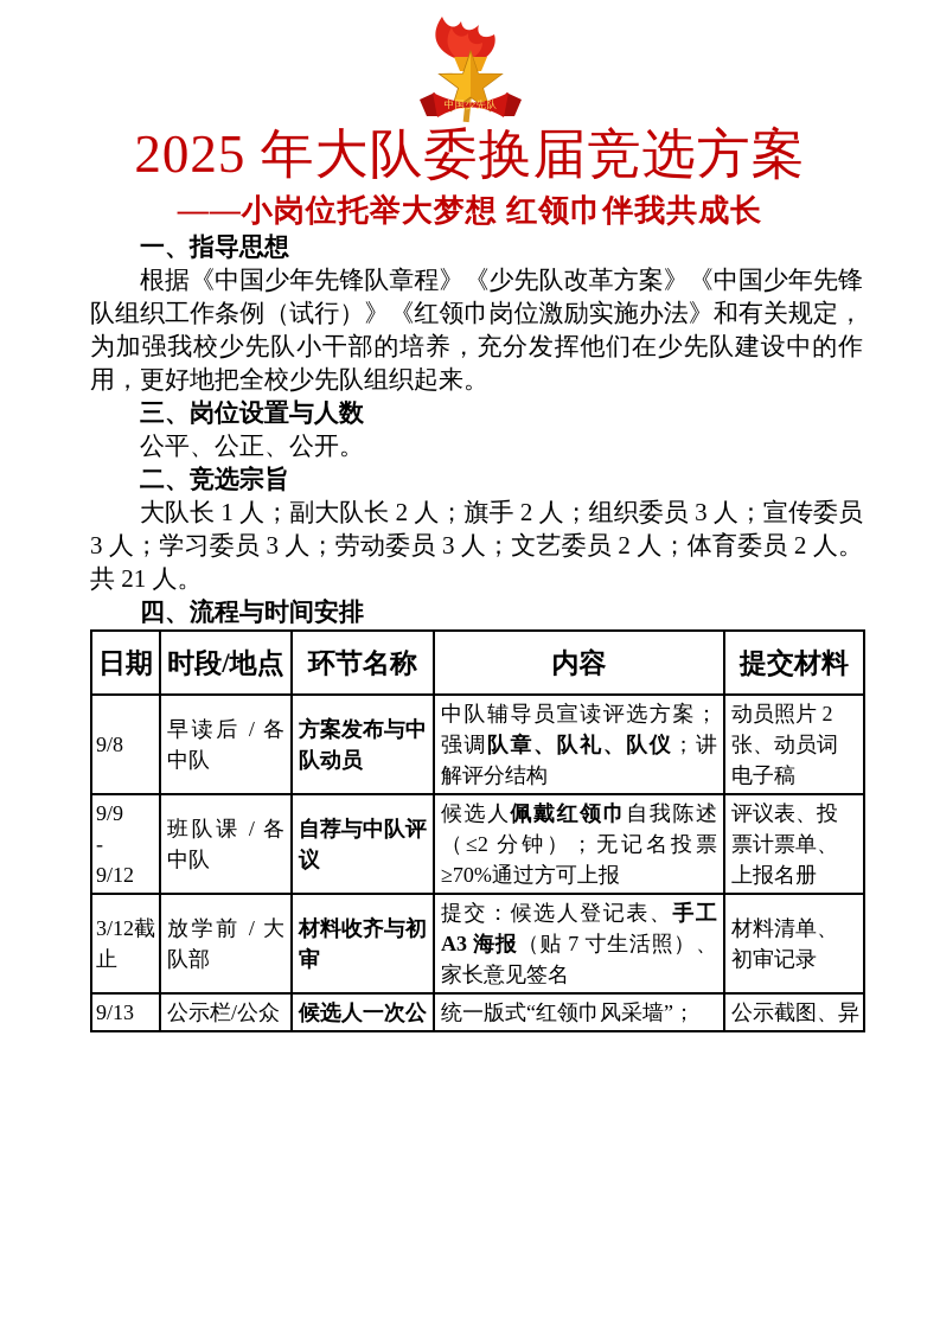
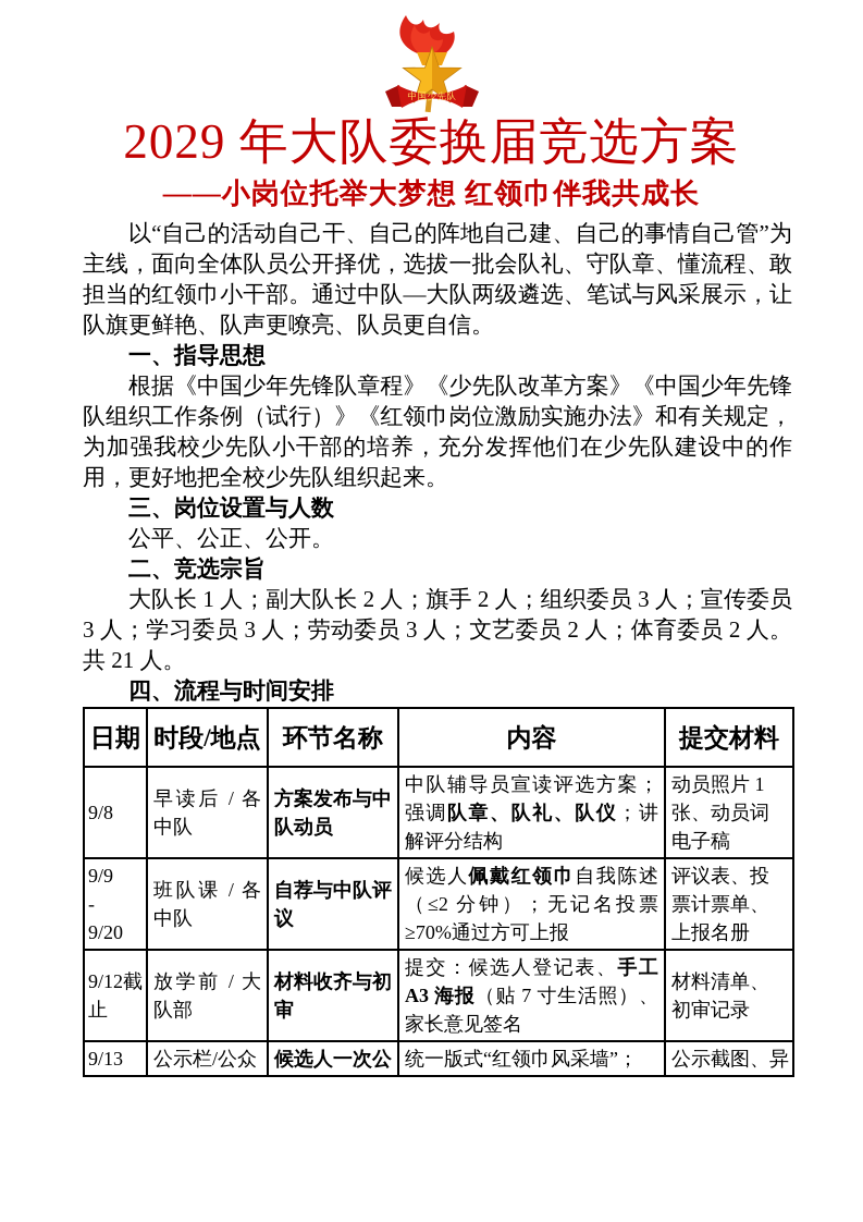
  中国少先队
- 2025 年大队委换届竞选方案
+ 2029 年大队委换届竞选方案
  ——小岗位托举大梦想 红领巾伴我共成长
+ 以“自己的活动自己干、自己的阵地自己建、自己的事情自己管”为主线，面向全体队员公开择优，选拔一批会队礼、守队章、懂流程、敢担当的红领巾小干部。通过中队—大队两级遴选、笔试与风采展示，让队旗更鲜艳、队声更嘹亮、队员更自信。
  一、指导思想
  根据《中国少年先锋队章程》《少先队改革方案》《中国少年先锋队组织工作条例（试行）》《红领巾岗位激励实施办法》和有关规定，为加强我校少先队小干部的培养，充分发挥他们在少先队建设中的作用，更好地把全校少先队组织起来。
  三、岗位设置与人数
  公平、公正、公开。
  二、竞选宗旨
  大队长 1 人；副大队长 2 人；旗手 2 人；组织委员 3 人；宣传委员 3 人；学习委员 3 人；劳动委员 3 人；文艺委员 2 人；体育委员 2 人。共 21 人。
  四、流程与时间安排
  日期	时段/地点	环节名称	内容	提交材料
- 9/8	早读后 / 各中队	方案发布与中队动员	中队辅导员宣读评选方案；强调队章、队礼、队仪；讲解评分结构	动员照片 2 张、动员词电子稿
+ 9/8	早读后 / 各中队	方案发布与中队动员	中队辅导员宣读评选方案；强调队章、队礼、队仪；讲解评分结构	动员照片 1 张、动员词电子稿
- 9/9 - 9/12	班队课 / 各中队	自荐与中队评议	候选人佩戴红领巾自我陈述（≤2 分钟）；无记名投票≥70%通过方可上报	评议表、投票计票单、上报名册
+ 9/9 - 9/20	班队课 / 各中队	自荐与中队评议	候选人佩戴红领巾自我陈述（≤2 分钟）；无记名投票≥70%通过方可上报	评议表、投票计票单、上报名册
- 3/12截止	放学前 / 大队部	材料收齐与初审	提交：候选人登记表、手工 A3 海报（贴 7 寸生活照）、家长意见签名	材料清单、初审记录
+ 9/12截止	放学前 / 大队部	材料收齐与初审	提交：候选人登记表、手工 A3 海报（贴 7 寸生活照）、家长意见签名	材料清单、初审记录
  9/13	公示栏/公众	候选人一次公	统一版式“红领巾风采墙”；	公示截图、异
